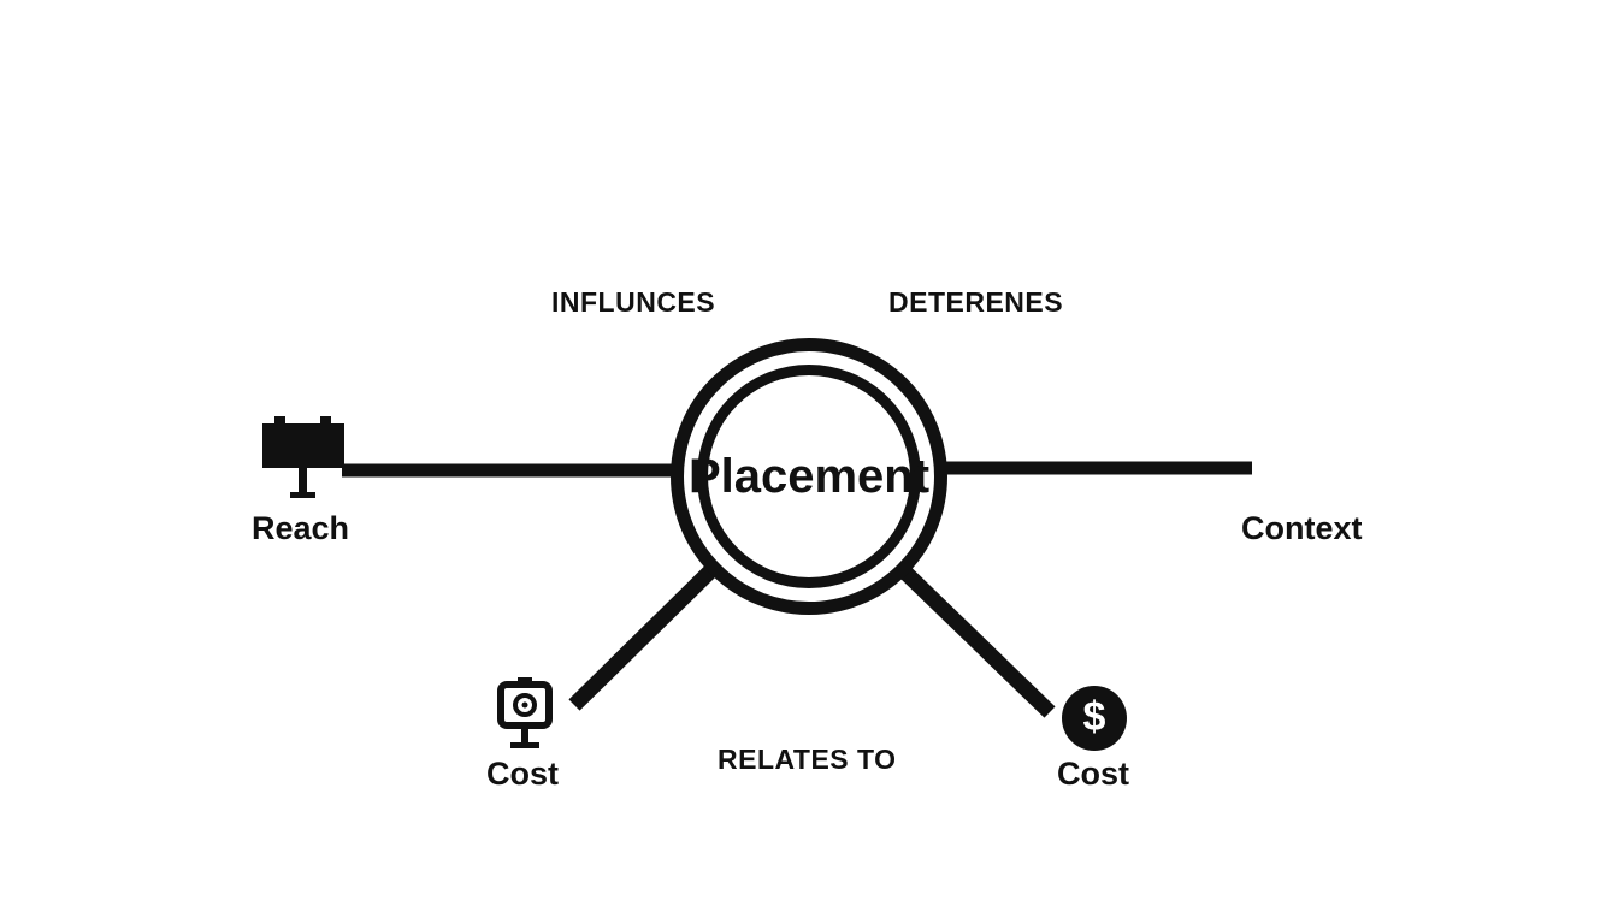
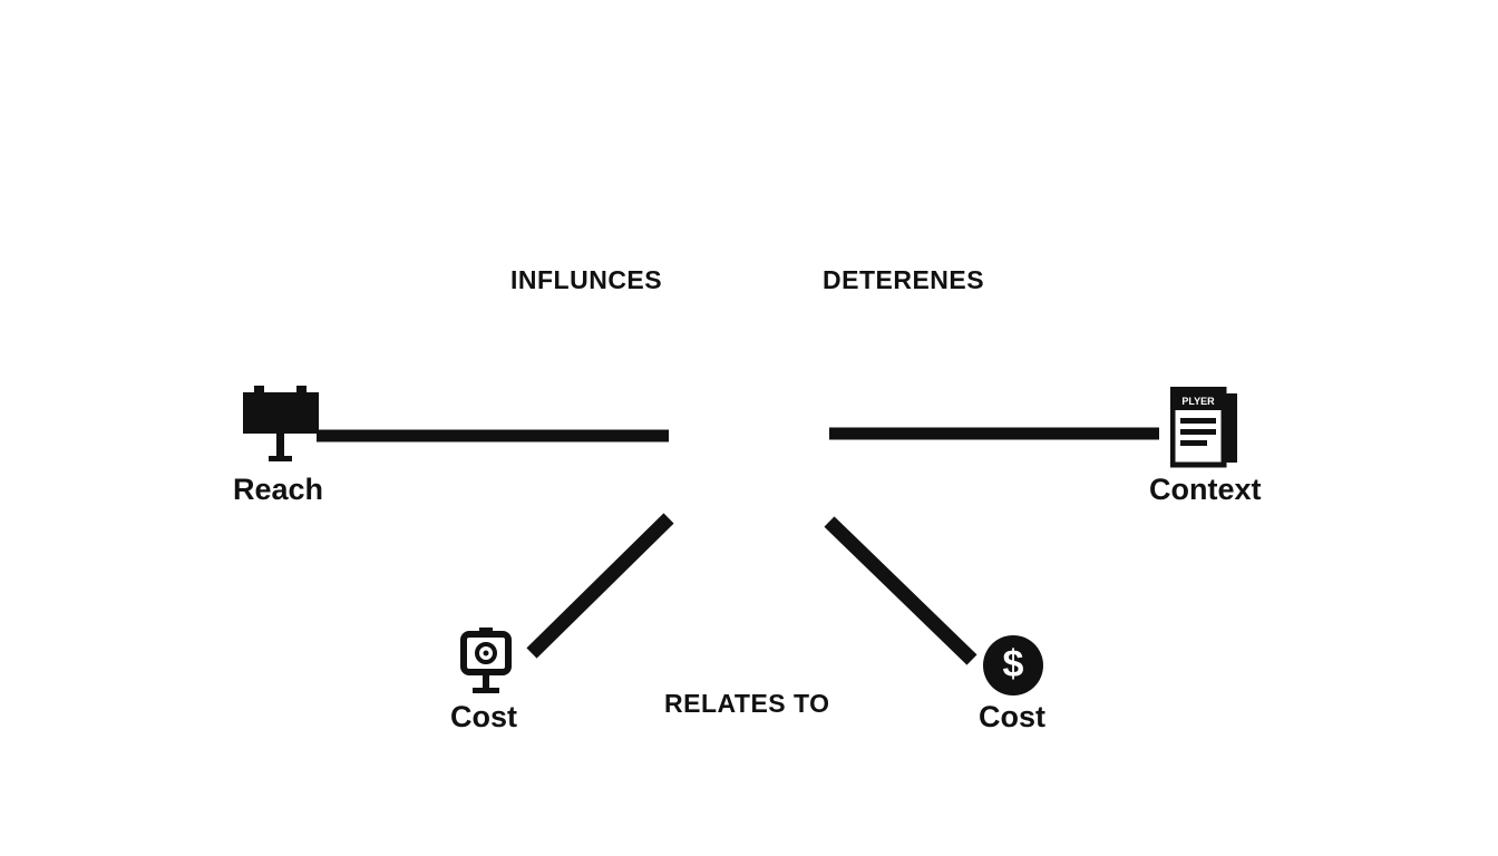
  INFLUNCES
  DETERENES
  RELATES TO
- Placement
  Reach
+ PLYER
  Context
  Cost
  $
  Cost
